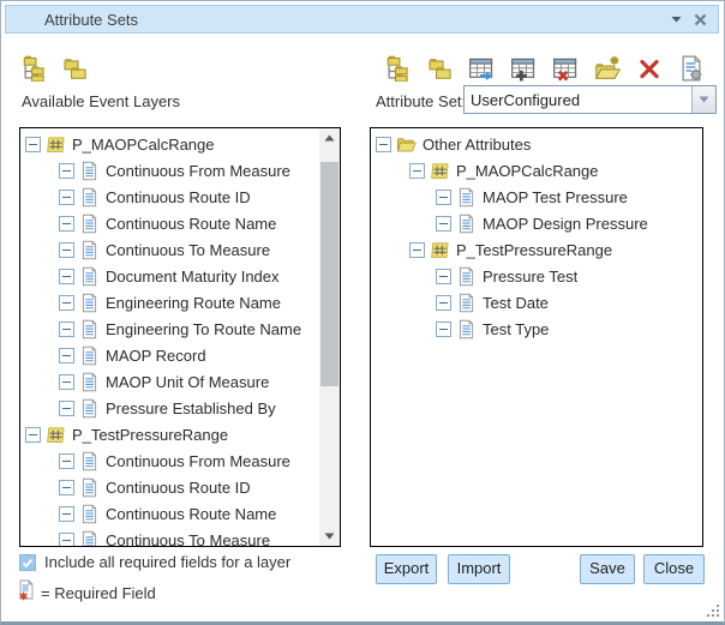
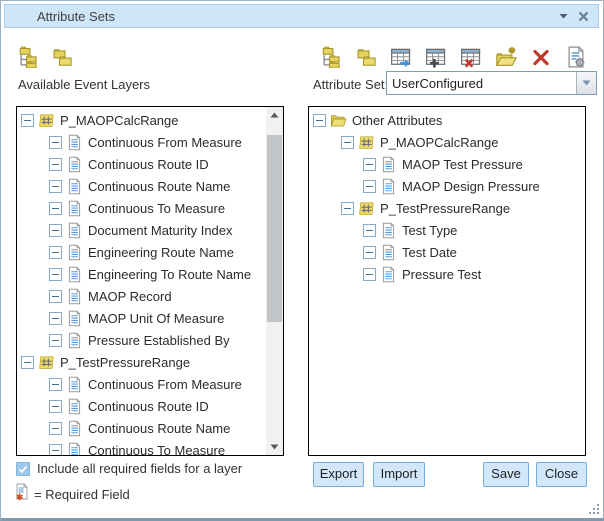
  Attribute Sets
  Available Event Layers
  Attribute Set
  UserConfigured
  P_MAOPCalcRange
  Continuous From Measure
  Continuous Route ID
  Continuous Route Name
  Continuous To Measure
  Document Maturity Index
  Engineering Route Name
  Engineering To Route Name
  MAOP Record
  MAOP Unit Of Measure
  Pressure Established By
  P_TestPressureRange
  Continuous From Measure
  Continuous Route ID
  Continuous Route Name
  Continuous To Measure
  Other Attributes
  P_MAOPCalcRange
  MAOP Test Pressure
  MAOP Design Pressure
  P_TestPressureRange
- Pressure Test
+ Test Type
  Test Date
- Test Type
+ Pressure Test
  Include all required fields for a layer
  = Required Field
  Export
  Import
  Save
  Close
